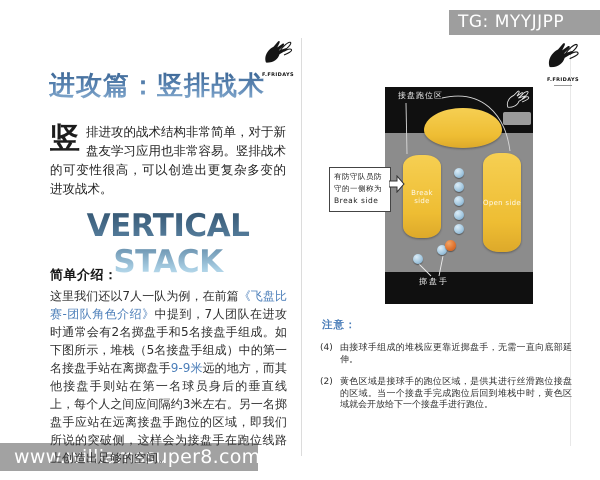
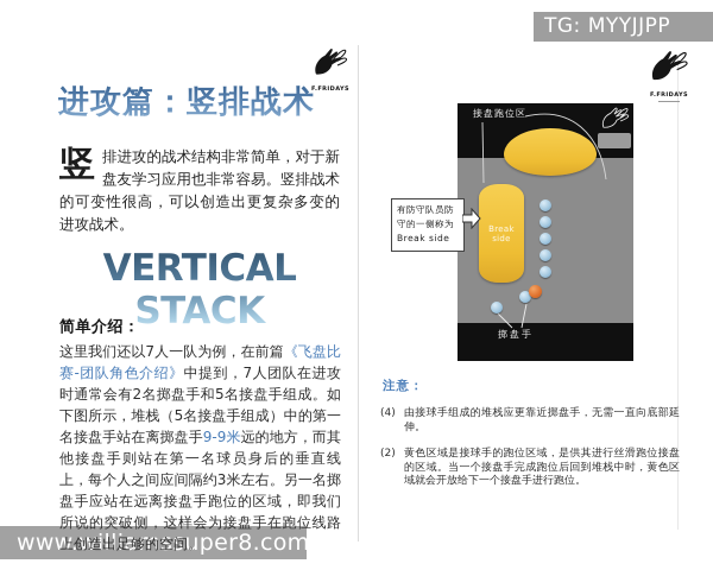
  TG: MYYJJPP
  www.williamssuper8.com
  进攻篇：竖排战术
  竖
  排进攻的战术结构非常简单，对于新盘友学习应用也非常容易。竖排战术的可变性很高，可以创造出更复杂多变的进攻战术。
  VERTICAL STACK
  简单介绍：
  这里我们还以7人一队为例，在前篇《飞盘比赛-团队角色介绍》中提到，7人团队在进攻时通常会有2名掷盘手和5名接盘手组成。如下图所示，堆栈（5名接盘手组成）中的第一名接盘手站在离掷盘手9-9米远的地方，而其他接盘手则站在第一名球员身后的垂直线上，每个人之间应间隔约3米左右。另一名掷盘手应站在远离接盘手跑位的区域，即我们所说的突破侧，这样会为接盘手在跑位线路上创造出足够的空间。
  Break side
- Open side
  接盘跑位区
  掷盘手
  有防守队员防
  守的一侧称为
  Break side
  注意：
  (4)
  由接球手组成的堆栈应更靠近掷盘手，无需一直向底部延伸。
  (2)
  黄色区域是接球手的跑位区域，是供其进行丝滑跑位接盘的区域。当一个接盘手完成跑位后回到堆栈中时，黄色区域就会开放给下一个接盘手进行跑位。
